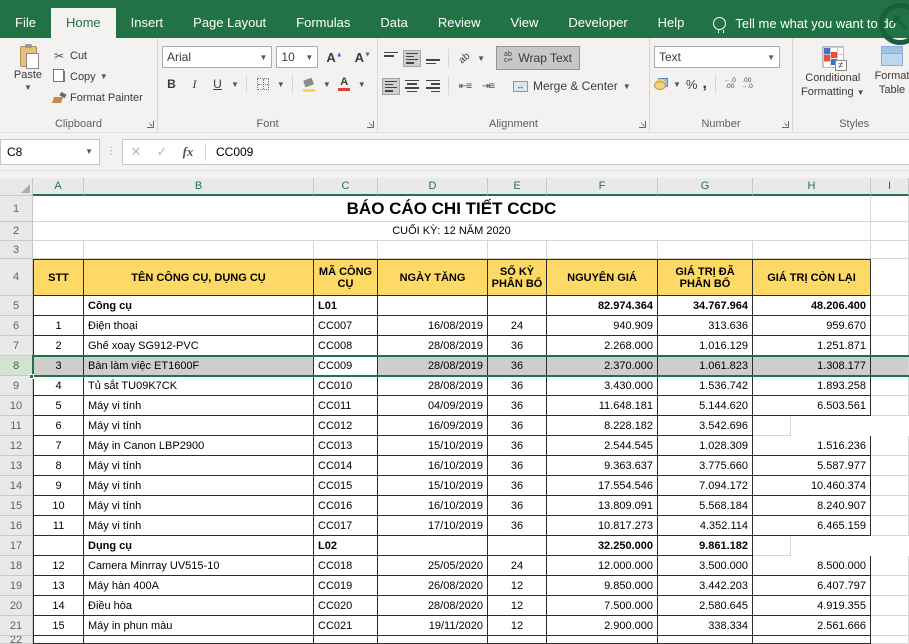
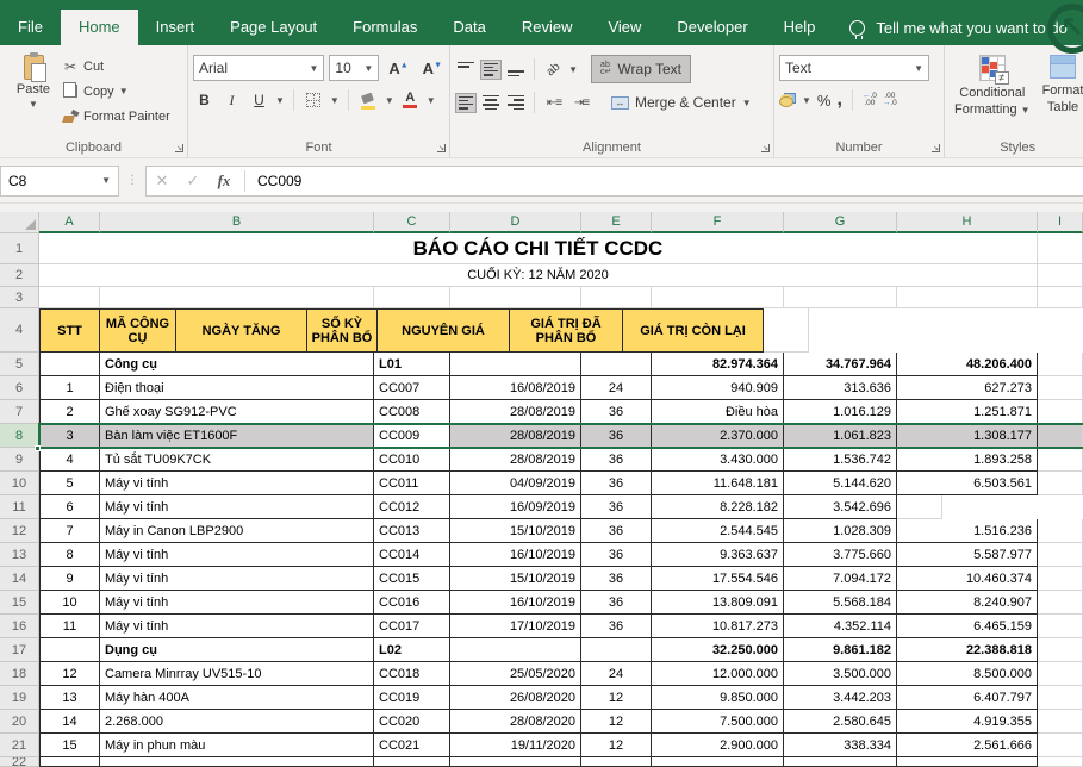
  File
  Home
  Insert
  Page Layout
  Formulas
  Data
  Review
  View
  Developer
  Help
  Tell me what you want to do
  ↖
  Paste
  ▼
  ✂
  Cut
  Copy
  ▼
  Format Painter
  Clipboard
  Arial
  ▼
  10
  ▼
  B
  I
  U
  ▼
  ▼
  ▼
  A
  ▼
  Font
  ▼
  Wrap Text
  ⇤≡
  ⇥≡
  ↔
  Merge & Center
  ▼
  Alignment
  Text
  ▼
  ▼
  %
  ,
  Number
  Conditional
  Formatting ▼
  Format
  Table
  Styles
  C8
  ▼
  ⋮
  ✕
  ✓
  fx
  CC009
  A
  B
  C
  D
  E
  F
  G
  H
  I
  1
  BÁO CÁO CHI TIẾT CCDC
  2
  CUỐI KỲ: 12 NĂM 2020
  3
  4
  STT
- TÊN CÔNG CỤ, DỤNG CỤ
  MÃ CÔNG CỤ
  NGÀY TĂNG
  SỐ KỲ PHÂN BỔ
  NGUYÊN GIÁ
  GIÁ TRỊ ĐÃ PHÂN BỔ
  GIÁ TRỊ CÒN LẠI
  5
  Công cụ
  L01
  82.974.364
  34.767.964
  48.206.400
  6
  1
  Điện thoại
  CC007
  16/08/2019
  24
  940.909
  313.636
- 959.670
+ 627.273
  7
  2
  Ghế xoay SG912-PVC
  CC008
  28/08/2019
  36
- 2.268.000
+ Điều hòa
  1.016.129
  1.251.871
  8
  3
  Bàn làm việc ET1600F
  CC009
  28/08/2019
  36
  2.370.000
  1.061.823
  1.308.177
  9
  4
  Tủ sắt TU09K7CK
  CC010
  28/08/2019
  36
  3.430.000
  1.536.742
  1.893.258
  10
  5
  Máy vi tính
  CC011
  04/09/2019
  36
  11.648.181
  5.144.620
  6.503.561
  11
  6
  Máy vi tính
  CC012
  16/09/2019
  36
  8.228.182
  3.542.696
  12
  7
  Máy in Canon LBP2900
  CC013
  15/10/2019
  36
  2.544.545
  1.028.309
  1.516.236
  13
  8
  Máy vi tính
  CC014
  16/10/2019
  36
  9.363.637
  3.775.660
  5.587.977
  14
  9
  Máy vi tính
  CC015
  15/10/2019
  36
  17.554.546
  7.094.172
  10.460.374
  15
  10
  Máy vi tính
  CC016
  16/10/2019
  36
  13.809.091
  5.568.184
  8.240.907
  16
  11
  Máy vi tính
  CC017
  17/10/2019
  36
  10.817.273
  4.352.114
  6.465.159
  17
  Dụng cụ
  L02
  32.250.000
  9.861.182
+ 22.388.818
  18
  12
  Camera Minrray UV515-10
  CC018
  25/05/2020
  24
  12.000.000
  3.500.000
  8.500.000
  19
  13
  Máy hàn 400A
  CC019
  26/08/2020
  12
  9.850.000
  3.442.203
  6.407.797
  20
  14
- Điều hòa
+ 2.268.000
  CC020
  28/08/2020
  12
  7.500.000
  2.580.645
  4.919.355
  21
  15
  Máy in phun màu
  CC021
  19/11/2020
  12
  2.900.000
  338.334
  2.561.666
  22
